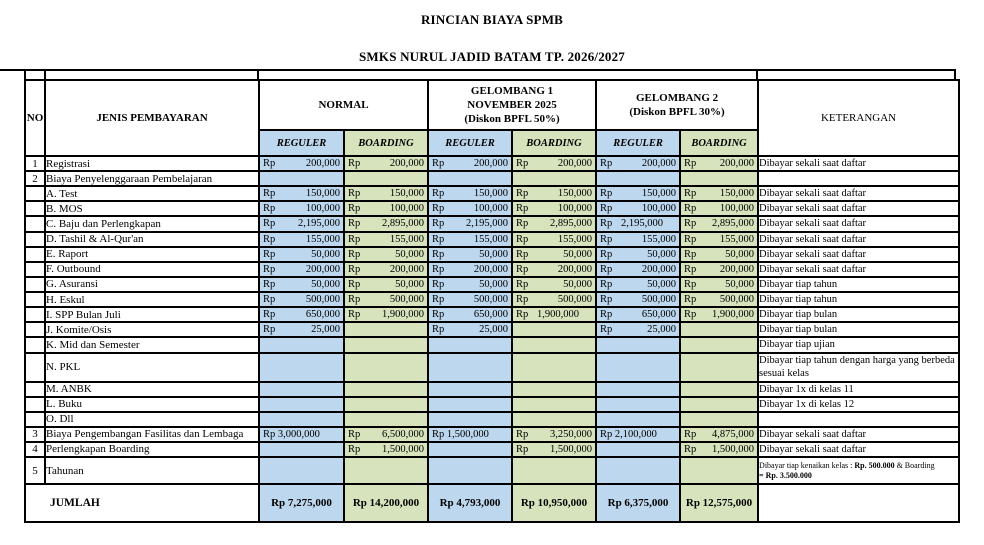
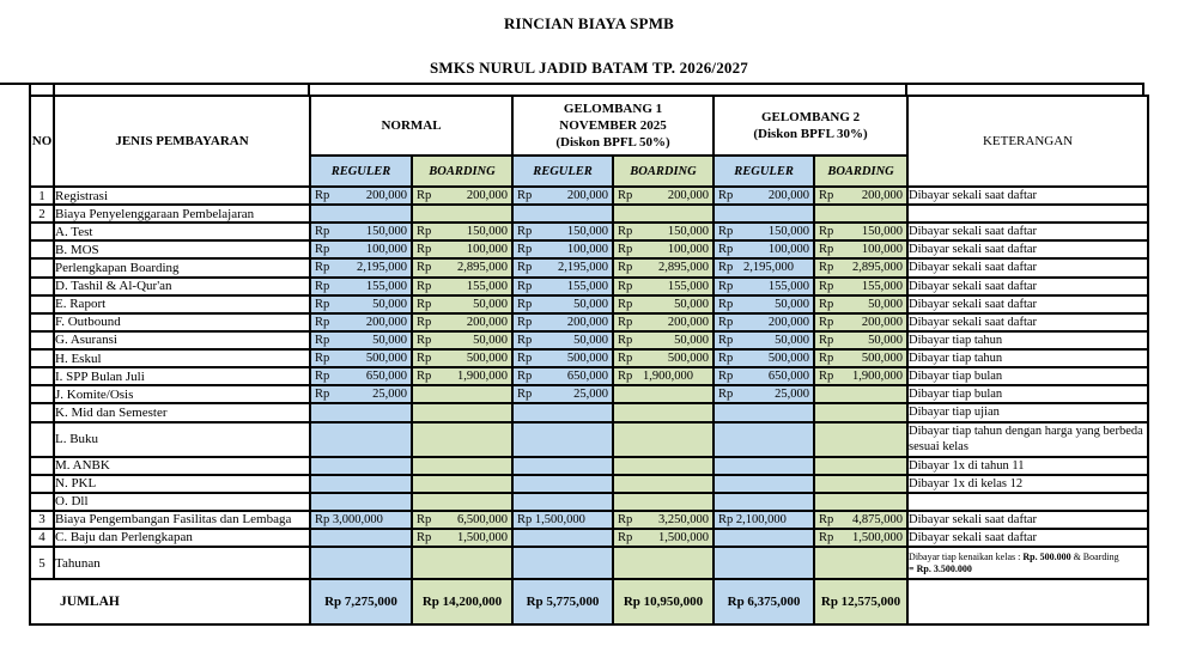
  RINCIAN BIAYA SPMB
  SMKS NURUL JADID BATAM TP. 2026/2027
  NO	JENIS PEMBAYARAN	NORMAL	GELOMBANG 1 NOVEMBER 2025 (Diskon BPFL 50%)	GELOMBANG 2 (Diskon BPFL 30%)	KETERANGAN
  REGULER	BOARDING	REGULER	BOARDING	REGULER	BOARDING
  1	Registrasi	Rp 200,000	Rp 200,000	Rp 200,000	Rp 200,000	Rp 200,000	Rp 200,000	Dibayar sekali saat daftar
  2	Biaya Penyelenggaraan Pembelajaran
  	A. Test	Rp 150,000	Rp 150,000	Rp 150,000	Rp 150,000	Rp 150,000	Rp 150,000	Dibayar sekali saat daftar
  	B. MOS	Rp 100,000	Rp 100,000	Rp 100,000	Rp 100,000	Rp 100,000	Rp 100,000	Dibayar sekali saat daftar
- 	C. Baju dan Perlengkapan	Rp 2,195,000	Rp 2,895,000	Rp 2,195,000	Rp 2,895,000	Rp 2,195,000	Rp 2,895,000	Dibayar sekali saat daftar
+ 	Perlengkapan Boarding	Rp 2,195,000	Rp 2,895,000	Rp 2,195,000	Rp 2,895,000	Rp 2,195,000	Rp 2,895,000	Dibayar sekali saat daftar
  	D. Tashil & Al-Qur'an	Rp 155,000	Rp 155,000	Rp 155,000	Rp 155,000	Rp 155,000	Rp 155,000	Dibayar sekali saat daftar
  	E. Raport	Rp 50,000	Rp 50,000	Rp 50,000	Rp 50,000	Rp 50,000	Rp 50,000	Dibayar sekali saat daftar
  	F. Outbound	Rp 200,000	Rp 200,000	Rp 200,000	Rp 200,000	Rp 200,000	Rp 200,000	Dibayar sekali saat daftar
  	G. Asuransi	Rp 50,000	Rp 50,000	Rp 50,000	Rp 50,000	Rp 50,000	Rp 50,000	Dibayar tiap tahun
  	H. Eskul	Rp 500,000	Rp 500,000	Rp 500,000	Rp 500,000	Rp 500,000	Rp 500,000	Dibayar tiap tahun
  	I. SPP Bulan Juli	Rp 650,000	Rp 1,900,000	Rp 650,000	Rp 1,900,000	Rp 650,000	Rp 1,900,000	Dibayar tiap bulan
  	J. Komite/Osis	Rp 25,000		Rp 25,000		Rp 25,000		Dibayar tiap bulan
  	K. Mid dan Semester							Dibayar tiap ujian
- 	N. PKL							Dibayar tiap tahun dengan harga yang berbeda sesuai kelas
+ 	L. Buku							Dibayar tiap tahun dengan harga yang berbeda sesuai kelas
- 	M. ANBK							Dibayar 1x di kelas 11
+ 	M. ANBK							Dibayar 1x di tahun 11
- 	L. Buku							Dibayar 1x di kelas 12
+ 	N. PKL							Dibayar 1x di kelas 12
  	O. Dll
  3	Biaya Pengembangan Fasilitas dan Lembaga	Rp 3,000,000	Rp 6,500,000	Rp 1,500,000	Rp 3,250,000	Rp 2,100,000	Rp 4,875,000	Dibayar sekali saat daftar
- 4	Perlengkapan Boarding		Rp 1,500,000		Rp 1,500,000		Rp 1,500,000	Dibayar sekali saat daftar
+ 4	C. Baju dan Perlengkapan		Rp 1,500,000		Rp 1,500,000		Rp 1,500,000	Dibayar sekali saat daftar
  5	Tahunan							Dibayar tiap kenaikan kelas : Rp. 500.000 & Boarding= Rp. 3.500.000
- JUMLAH	Rp 7,275,000	Rp 14,200,000	Rp 4,793,000	Rp 10,950,000	Rp 6,375,000	Rp 12,575,000
+ JUMLAH	Rp 7,275,000	Rp 14,200,000	Rp 5,775,000	Rp 10,950,000	Rp 6,375,000	Rp 12,575,000
